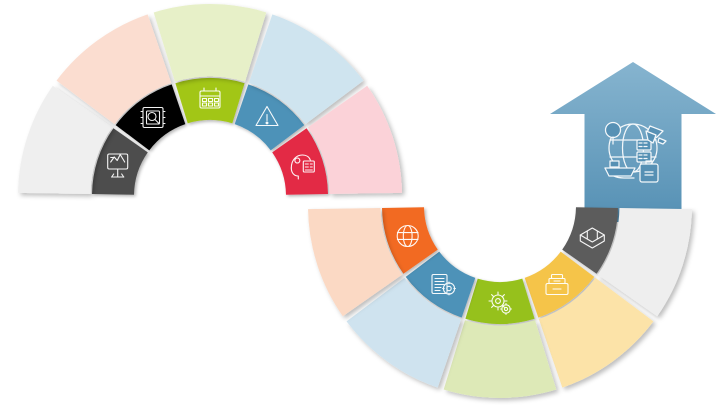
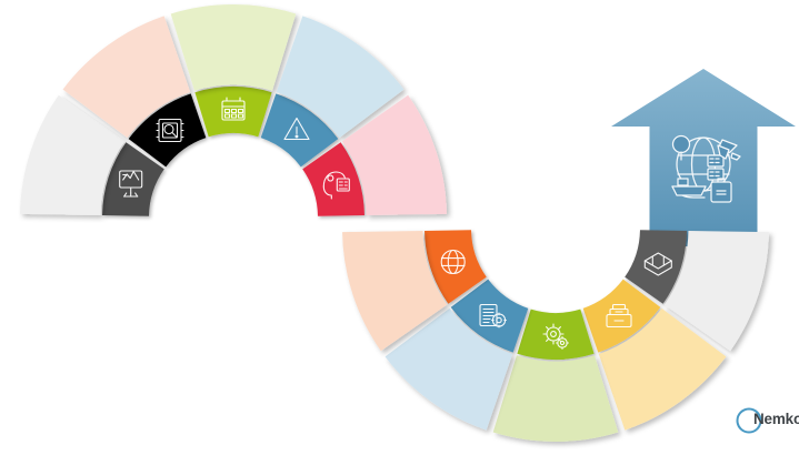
+ Nemko
